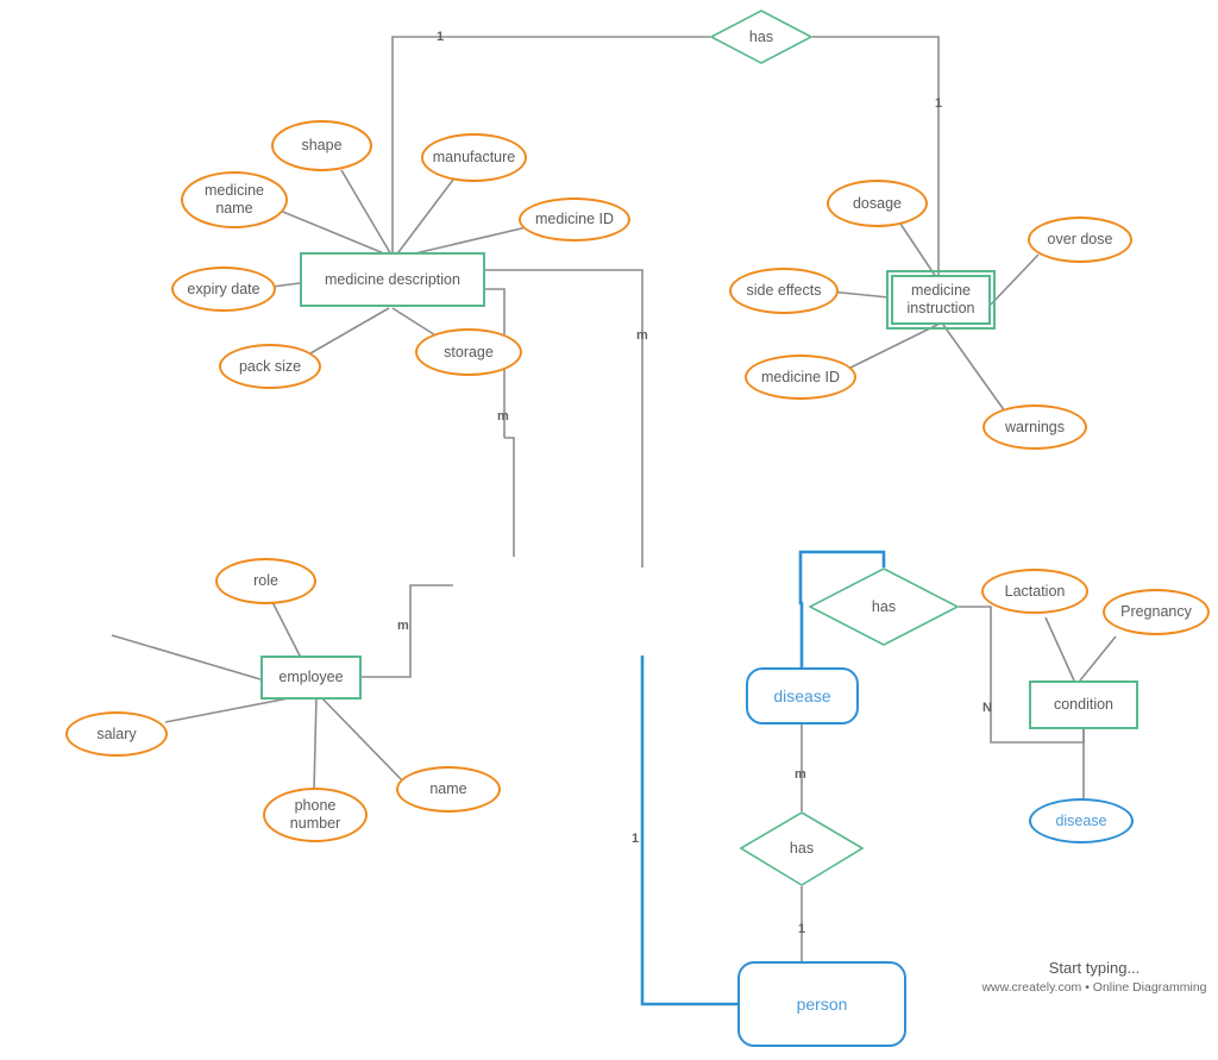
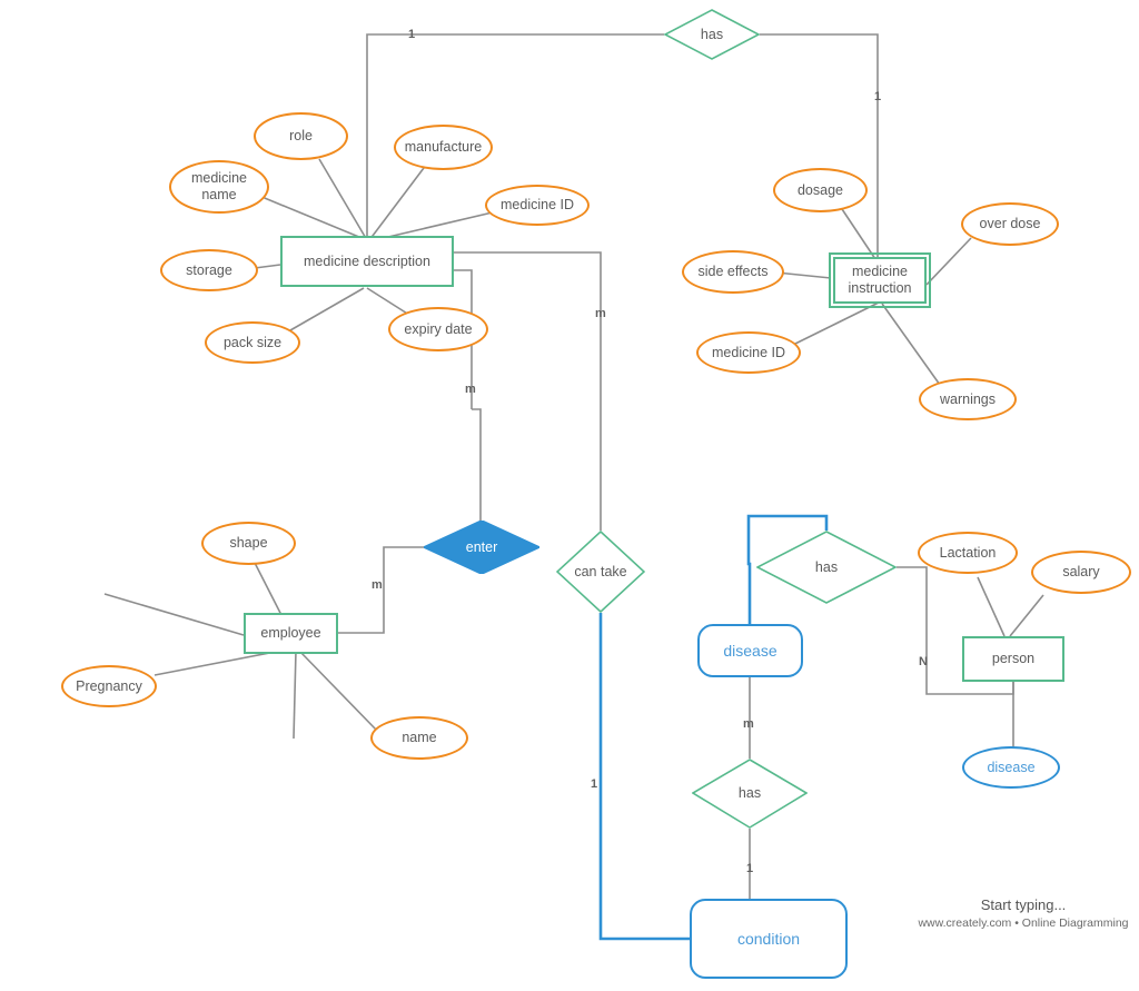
  medicine description
  medicine
  instruction
  employee
- condition
+ person
  disease
- person
+ condition
- shape
+ role
  manufacture
  medicine
  name
  medicine ID
- expiry date
+ storage
  pack size
- storage
+ expiry date
  dosage
  over dose
  side effects
  medicine ID
  warnings
- role
+ shape
- salary
+ Pregnancy
- phone
- number
  name
  Lactation
- Pregnancy
+ salary
  disease
  has
+ enter
+ can take
  has
  has
  1
  1
  m
  m
  m
  1
  m
  1
  N
  Start typing...
  www.creately.com • Online Diagramming
